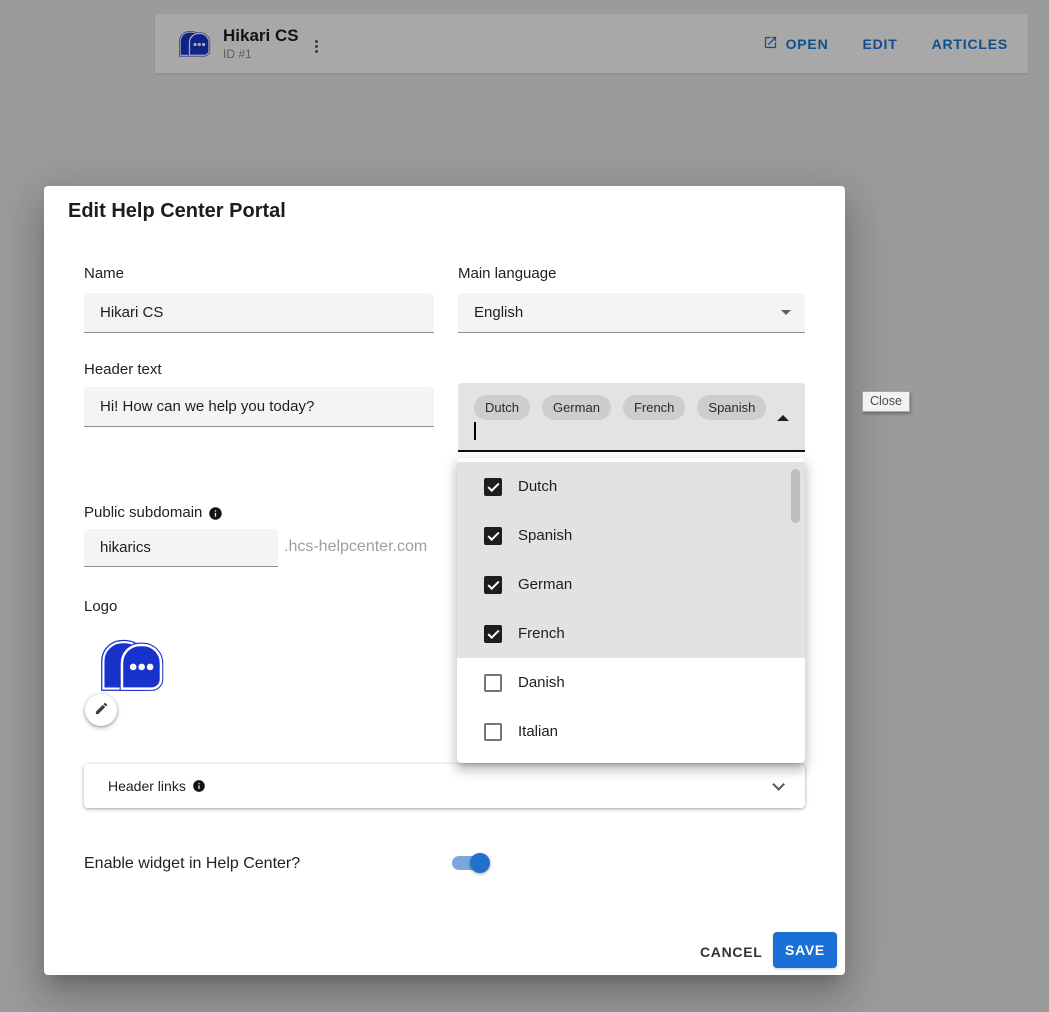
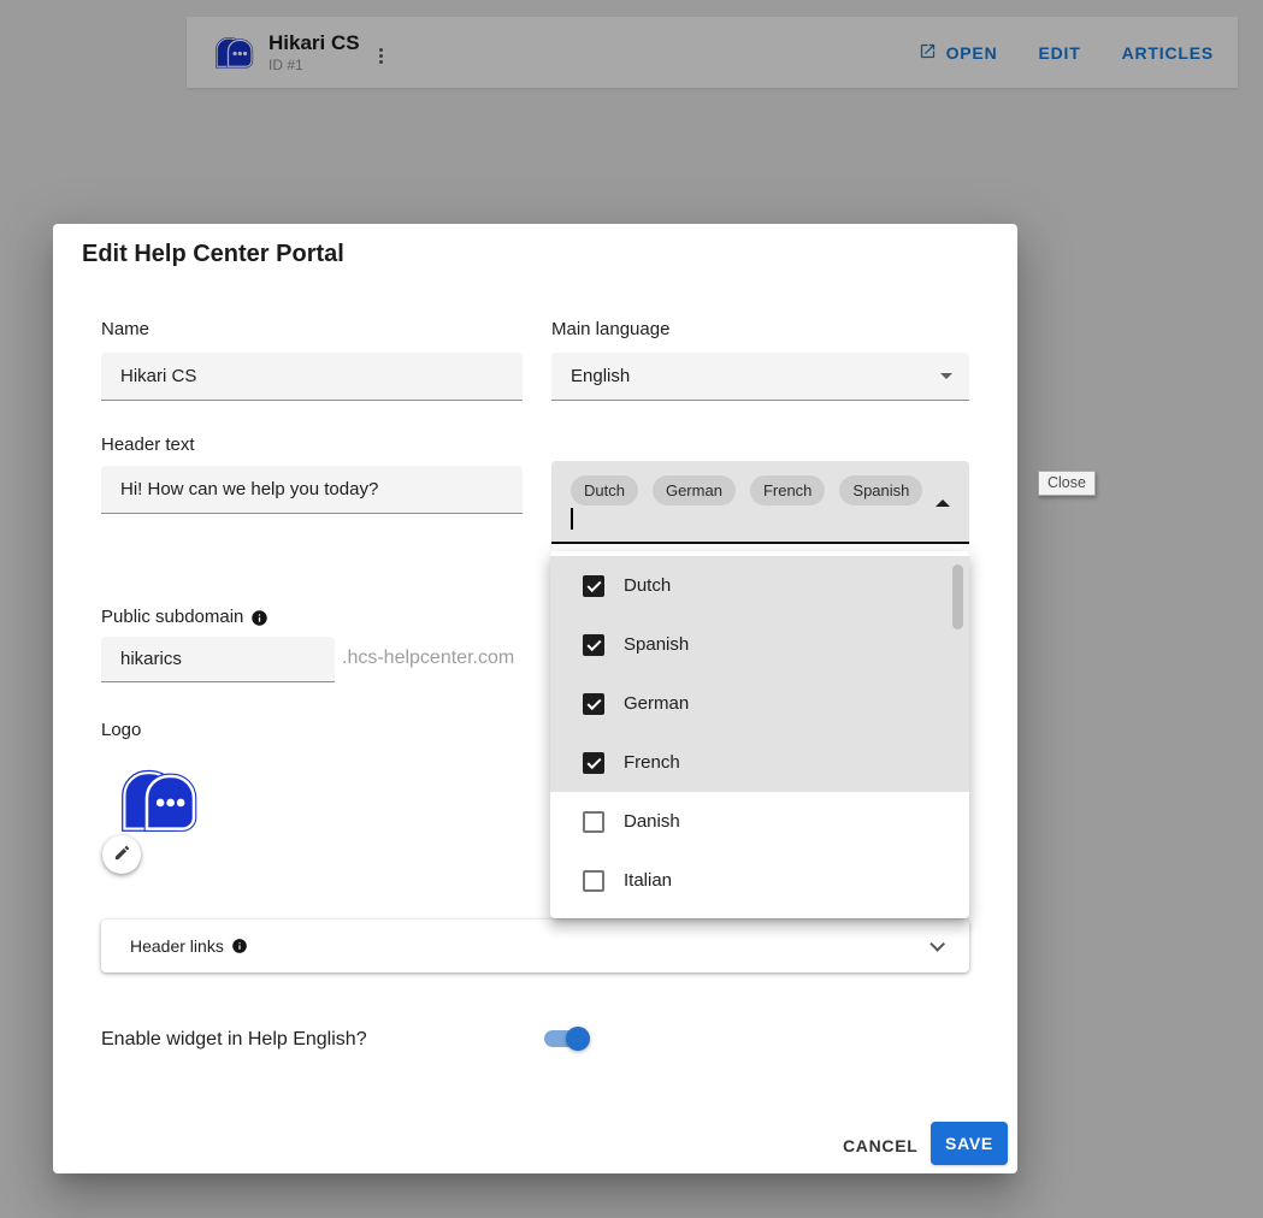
  Hikari CS
  ID #1
  OPEN
  EDIT
  ARTICLES
  Close
  Edit Help Center Portal
  Name
  Hikari CS
  Main language
  English
  Header text
  Hi! How can we help you today?
  Dutch
  German
  French
  Spanish
  Dutch
  Spanish
  German
  French
  Danish
  Italian
  Public subdomain
  hikarics
  .hcs-helpcenter.com
  Logo
  Header links
- Enable widget in Help Center?
+ Enable widget in Help English?
  CANCEL
  SAVE
